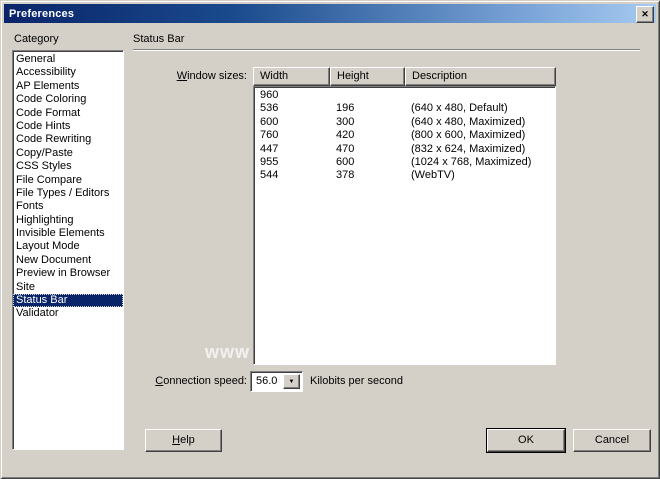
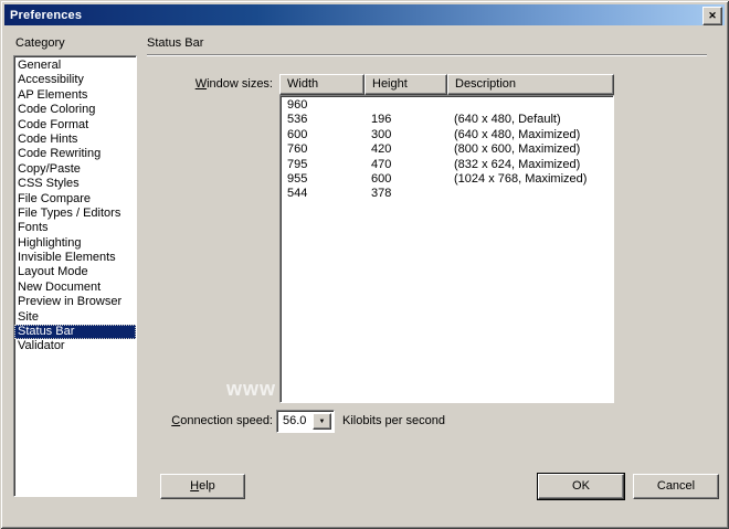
  Preferences
  ✕
  Category
  Status Bar
  General
  Accessibility
  AP Elements
  Code Coloring
  Code Format
  Code Hints
  Code Rewriting
  Copy/Paste
  CSS Styles
  File Compare
  File Types / Editors
  Fonts
  Highlighting
  Invisible Elements
  Layout Mode
  New Document
  Preview in Browser
  Site
  Status Bar
  Validator
  Window sizes:
  Width
  Height
  Description
  960
  536
  196
  (640 x 480, Default)
  600
  300
  (640 x 480, Maximized)
  760
  420
  (800 x 600, Maximized)
- 447
+ 795
  470
  (832 x 624, Maximized)
  955
  600
  (1024 x 768, Maximized)
  544
  378
- (WebTV)
  www
  Connection speed:
  56.0
  Kilobits per second
  Help
  OK
  Cancel
